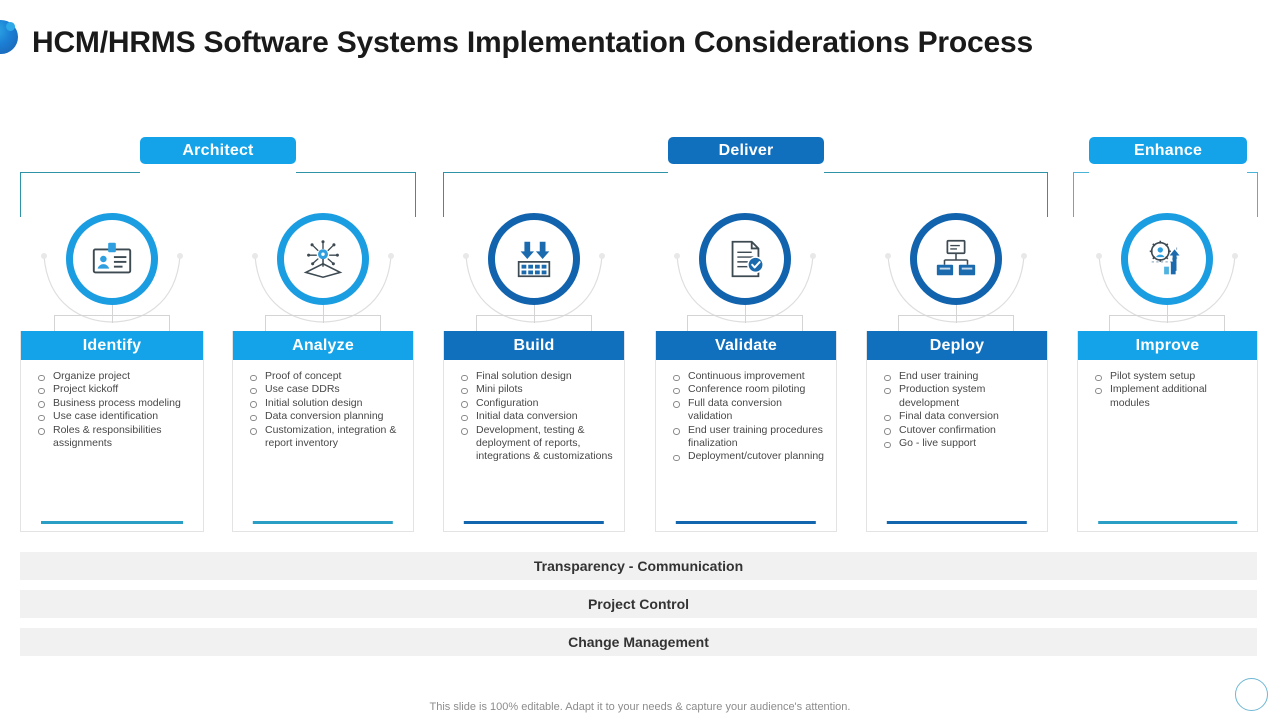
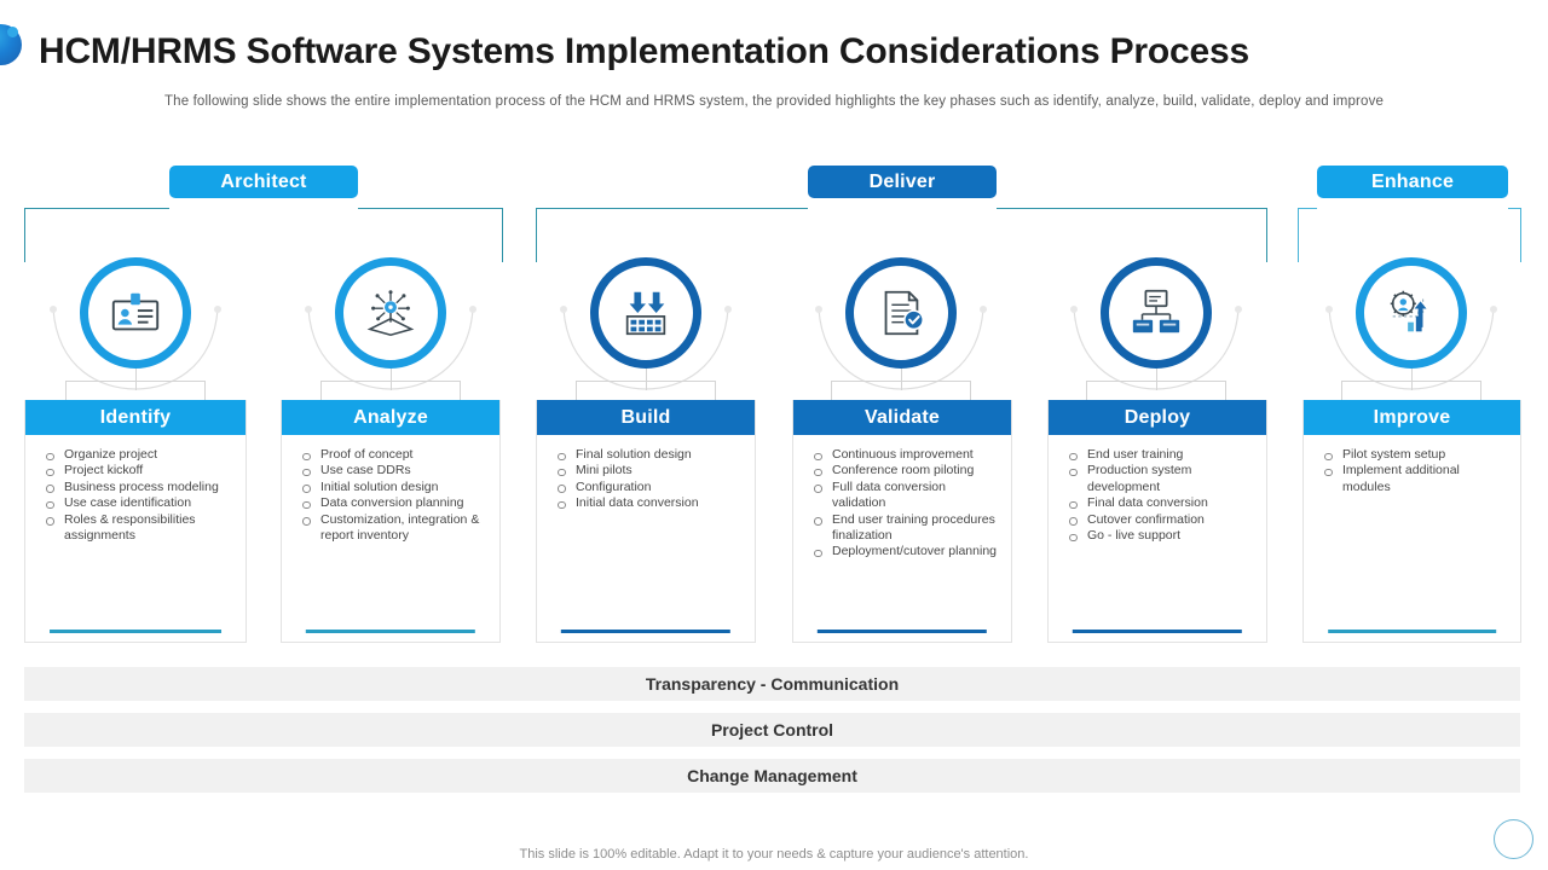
  HCM/HRMS Software Systems Implementation Considerations Process
+ The following slide shows the entire implementation process of the HCM and HRMS system, the provided highlights the key phases such as identify, analyze, build, validate, deploy and improve
  Architect
  Deliver
  Enhance
  Identify
  Organize project
  Project kickoff
  Business process modeling
  Use case identification
  Roles & responsibilities assignments
  Analyze
  Proof of concept
  Use case DDRs
  Initial solution design
  Data conversion planning
  Customization, integration & report inventory
  Build
  Final solution design
  Mini pilots
  Configuration
  Initial data conversion
- Development, testing & deployment of reports, integrations & customizations
  Validate
  Continuous improvement
  Conference room piloting
  Full data conversion validation
  End user training procedures finalization
  Deployment/cutover planning
  Deploy
  End user training
  Production system development
  Final data conversion
  Cutover confirmation
  Go - live support
  Improve
  Pilot system setup
  Implement additional modules
  Transparency - Communication
  Project Control
  Change Management
  This slide is 100% editable. Adapt it to your needs & capture your audience's attention.
